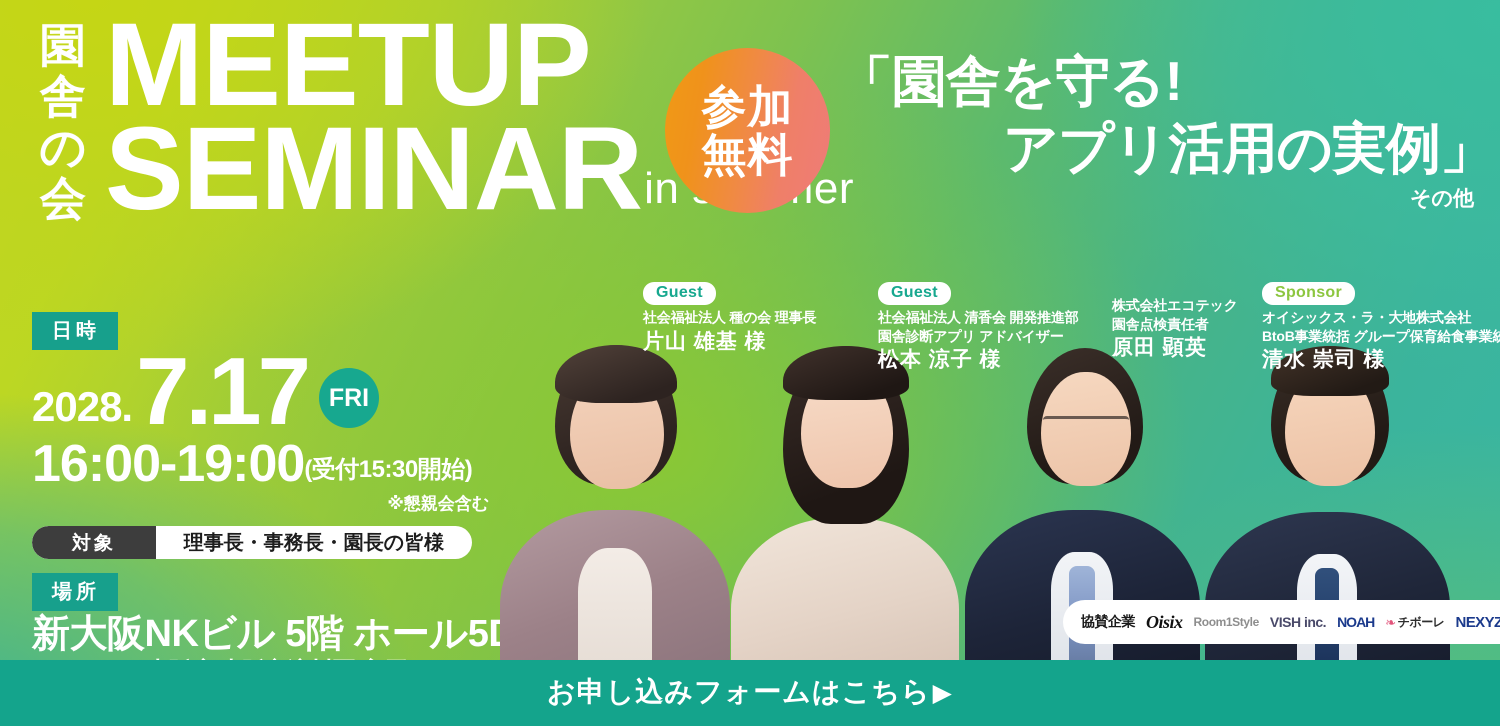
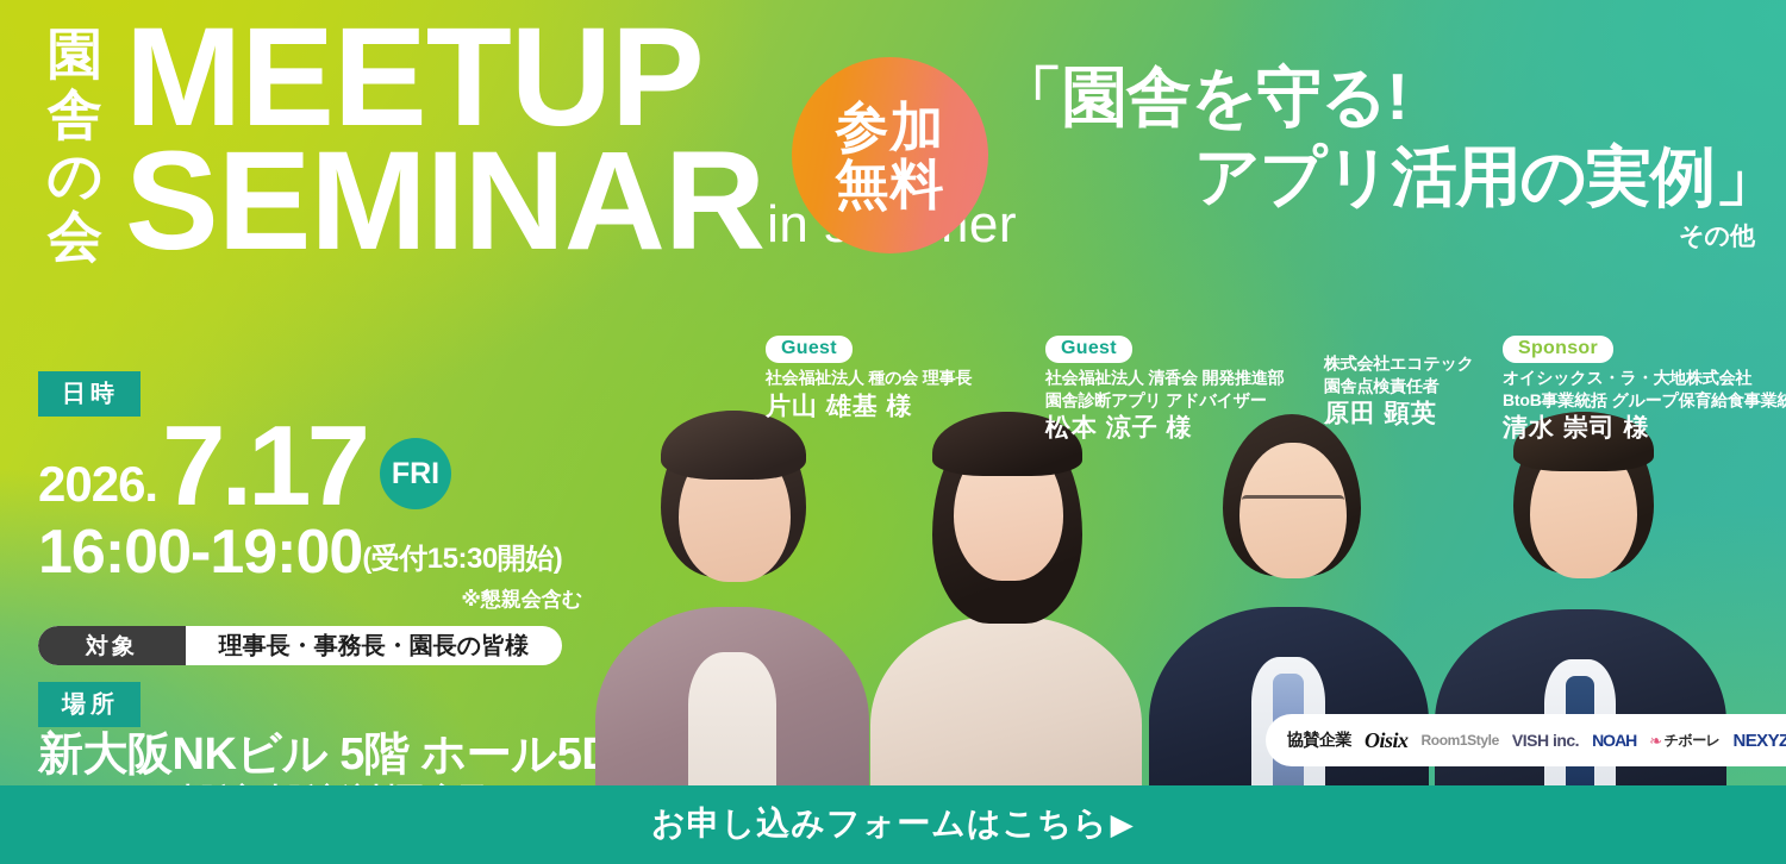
  園
  舎
  の
  会
  MEETUP
  SEMINARiner
  参加
  無料
  「園舎を守る!
  アプリ活用の実例」
  その他
  日時
- 2028.
+ 2026.
  7.17
  FRI
  16:00-19:00
  (受付15:30開始)
  ※懇親会含む
  対象
  理事長・事務長・園長の皆様
  場所
  新大阪NKビル 5階 ホール5
  Guest
  社会福祉法人 種の会 理事長
  片山 雄基 様
  Guest
  社会福祉法人 清香会 開発推進部
  園舎診断アプリ アドバイザー
  松本 涼子 様
  株式会社エコテック
  園舎点検責任者
  原田 顕英
  Sponsor
  オイシックス・ラ・大地株式会社
  BtoB事業統括 グループ保育給食事業統
  清水 崇司 様
  協賛企業
  Oisix
  Room1Style
  VISH inc.
  NOAH
  ❧
  チボーレ
  NEXYZ
  お申し込みフォームはこちら
  ▶
